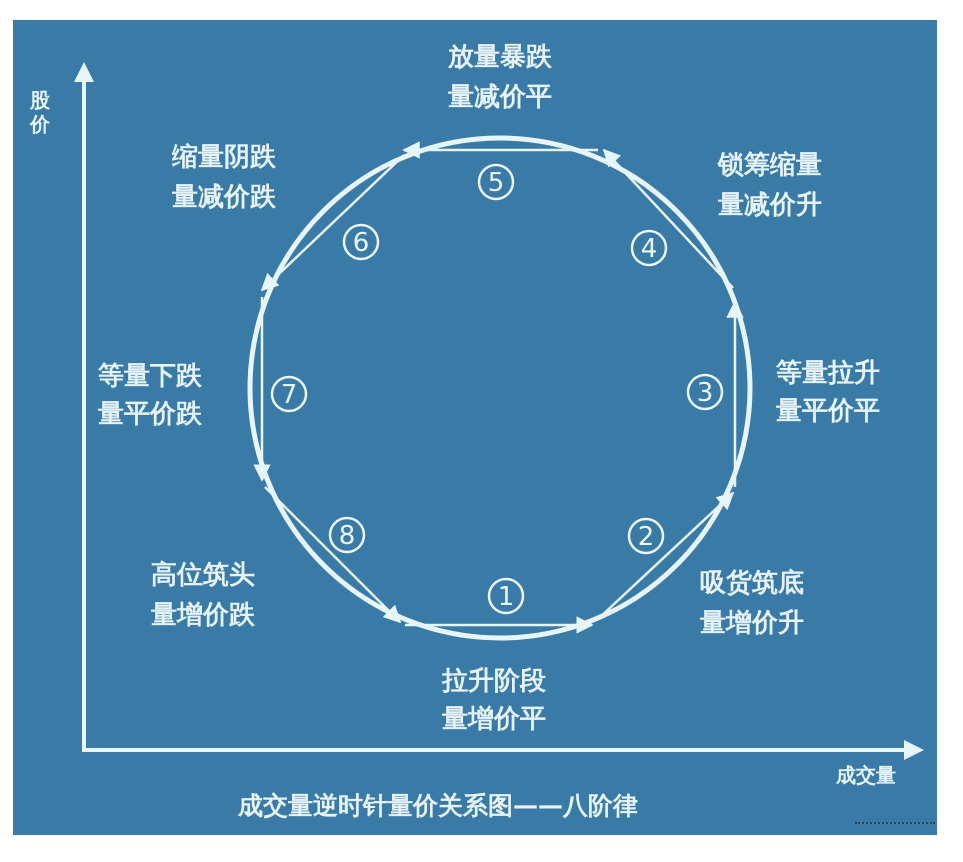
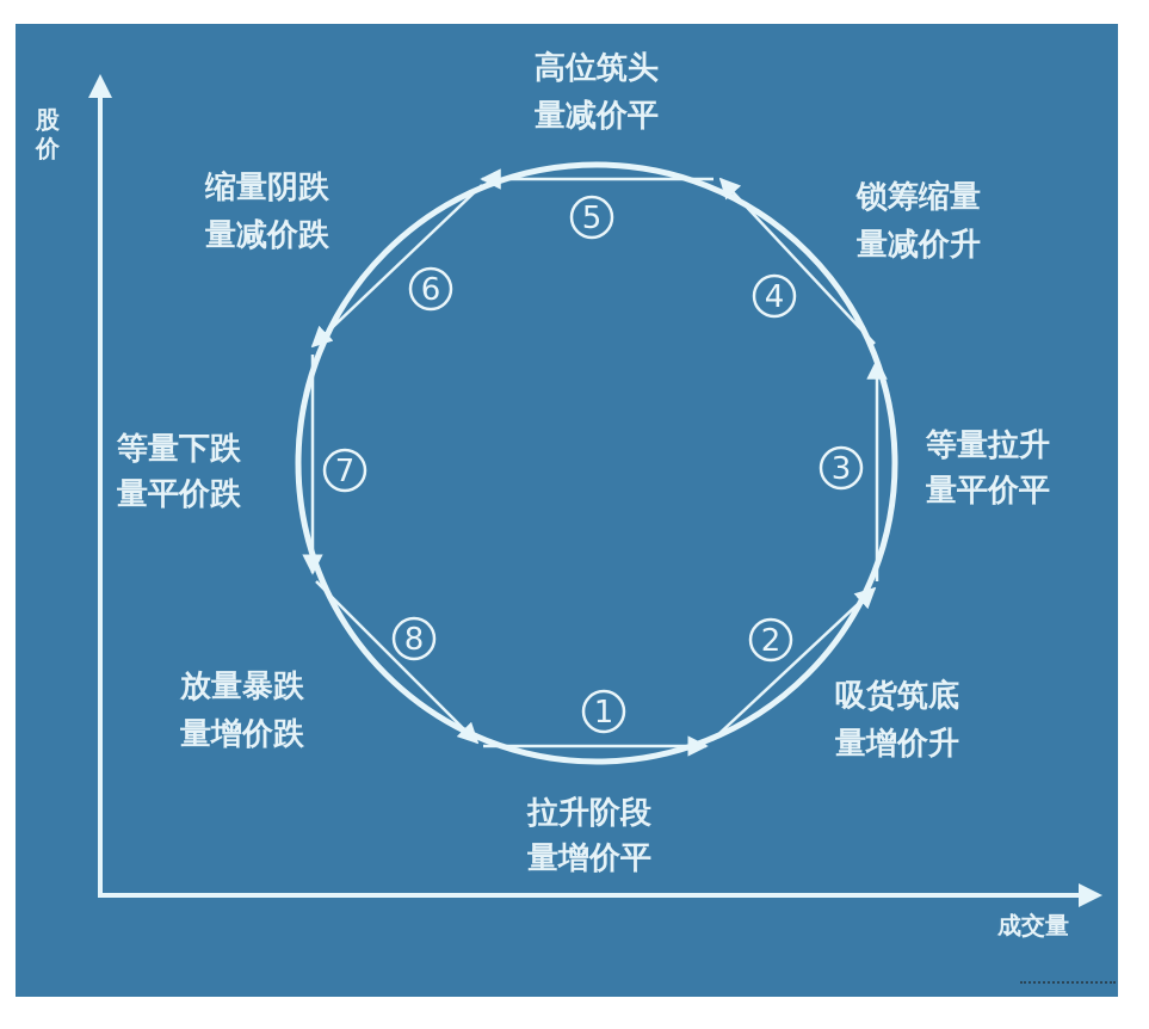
  1
  2
  3
  4
  5
  6
  7
  8
  股
  价
  成交量
  拉升阶段
  量增价平
  吸货筑底
  量增价升
  等量拉升
  量平价平
  锁筹缩量
  量减价升
- 放量暴跌
+ 高位筑头
  量减价平
  缩量阴跌
  量减价跌
  等量下跌
  量平价跌
- 高位筑头
+ 放量暴跌
  量增价跌
- 成交量逆时针量价关系图——八阶律
